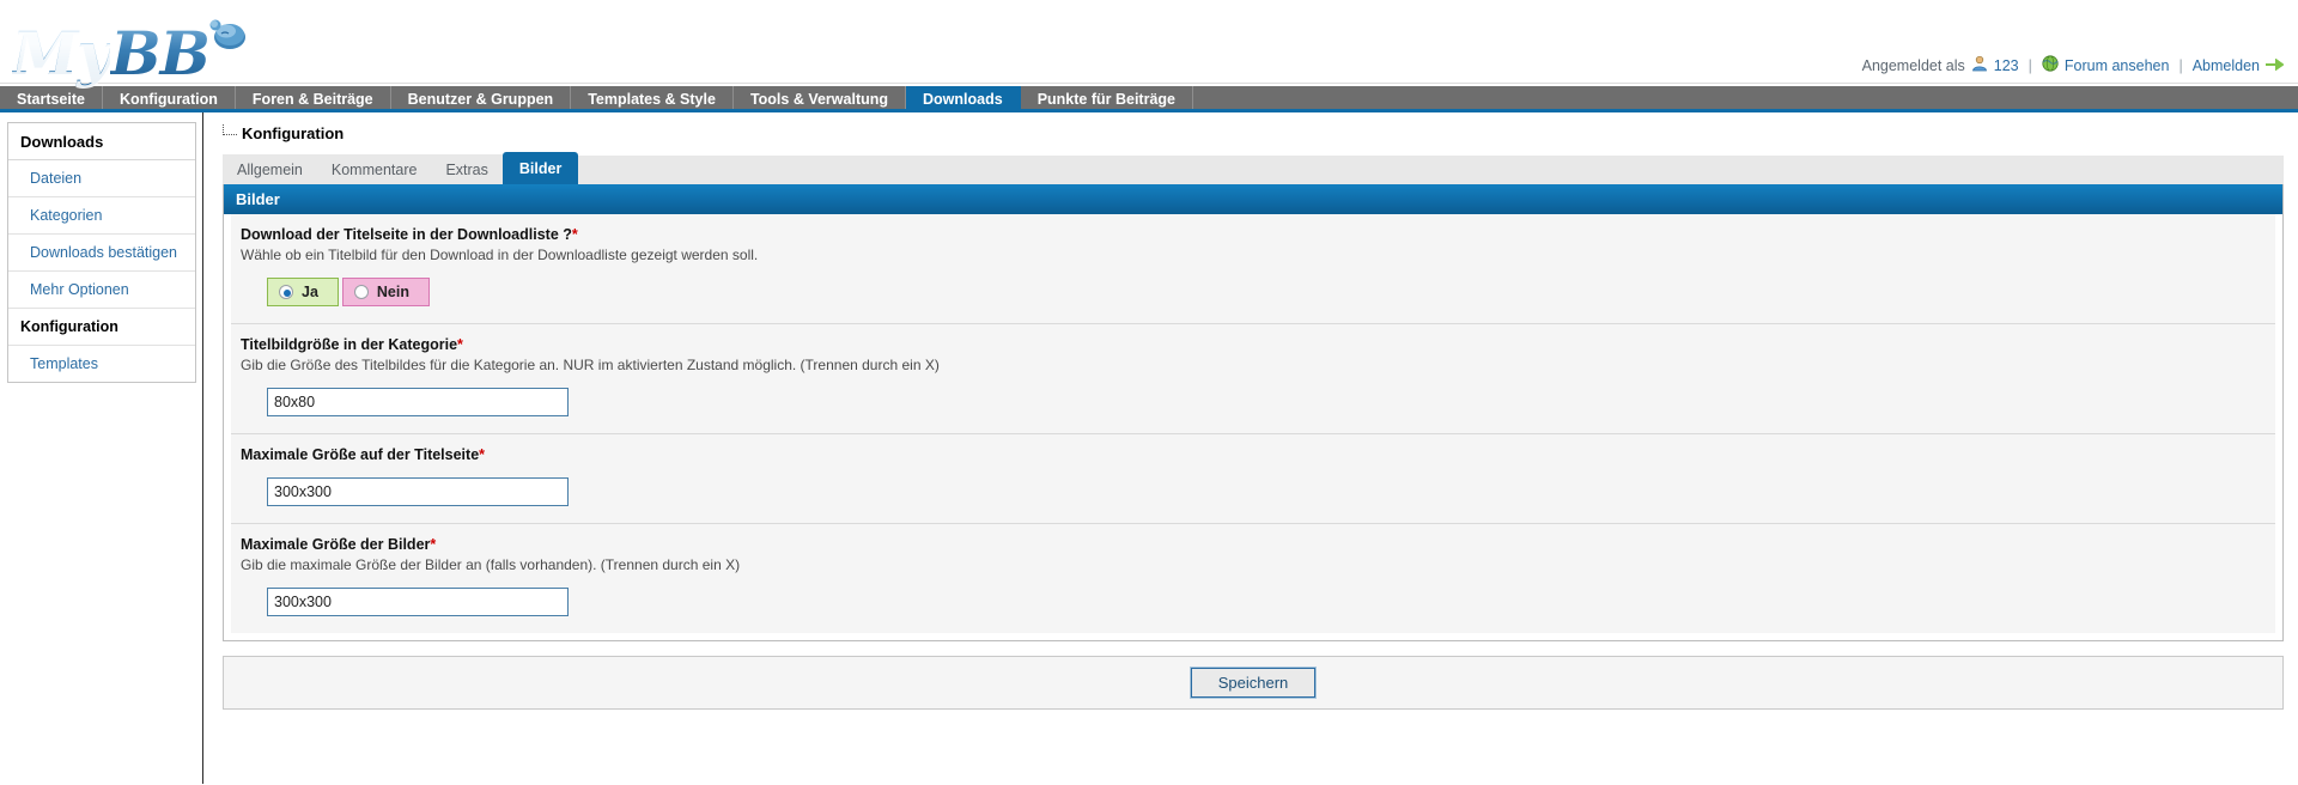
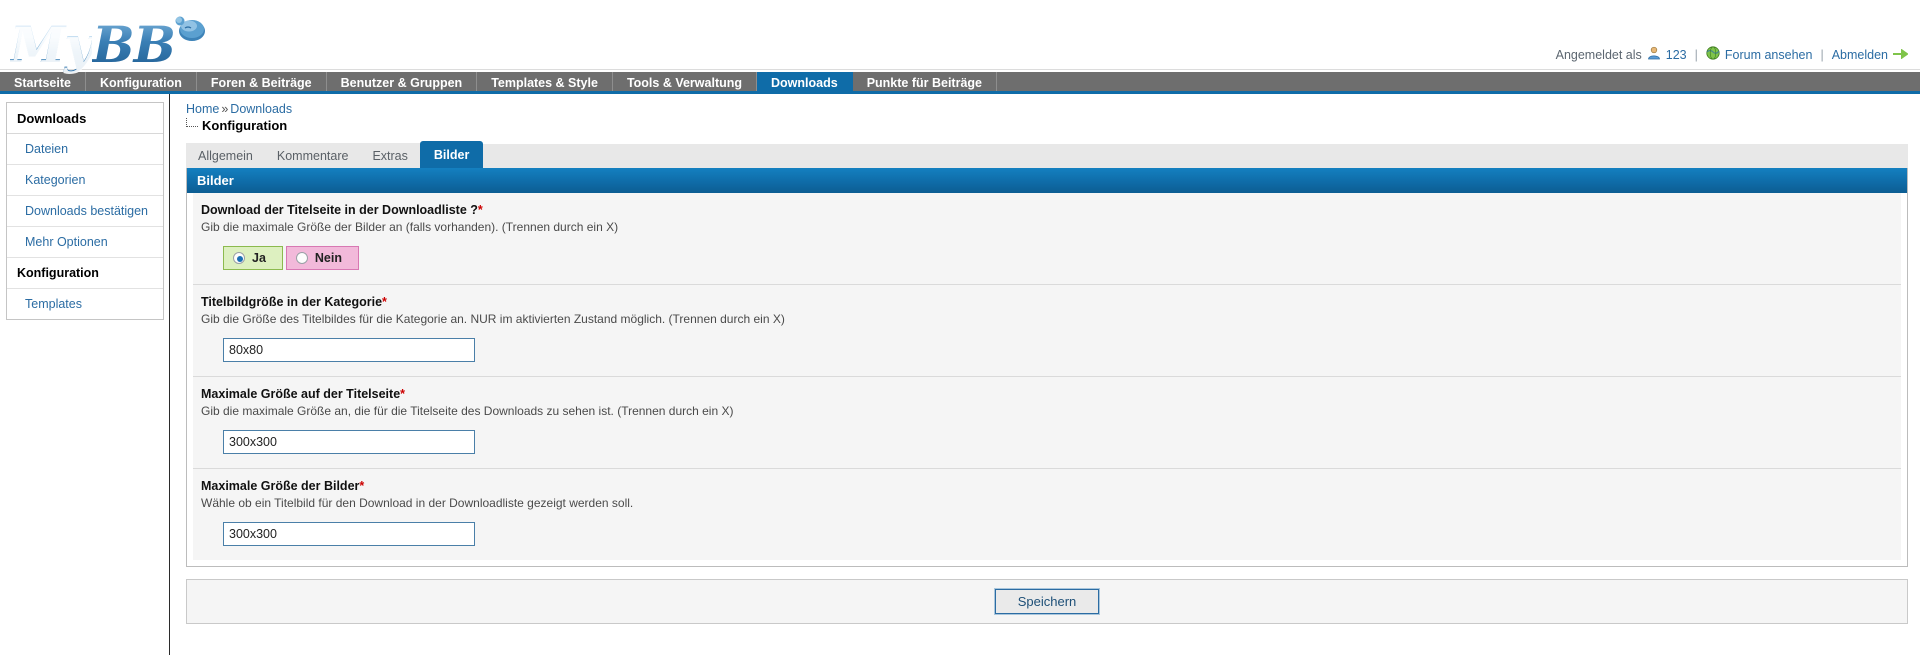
  MyBB
  Angemeldet als
  123
  |
  Forum ansehen
  |
  Abmelden
  Startseite
  Konfiguration
  Foren & Beiträge
  Benutzer & Gruppen
  Templates & Style
  Tools & Verwaltung
  Downloads
  Punkte für Beiträge
  Downloads
  Dateien
  Kategorien
  Downloads bestätigen
  Mehr Optionen
  Konfiguration
  Templates
+ Home » Downloads
  Konfiguration
  Allgemein
  Kommentare
  Extras
  Bilder
  Bilder
  Download der Titelseite in der Downloadliste ?*
- Wähle ob ein Titelbild für den Download in der Downloadliste gezeigt werden soll.
+ Gib die maximale Größe der Bilder an (falls vorhanden). (Trennen durch ein X)
  Ja
  Nein
  Titelbildgröße in der Kategorie*
  Gib die Größe des Titelbildes für die Kategorie an. NUR im aktivierten Zustand möglich. (Trennen durch ein X)
  80x80
  Maximale Größe auf der Titelseite*
+ Gib die maximale Größe an, die für die Titelseite des Downloads zu sehen ist. (Trennen durch ein X)
  300x300
  Maximale Größe der Bilder*
- Gib die maximale Größe der Bilder an (falls vorhanden). (Trennen durch ein X)
+ Wähle ob ein Titelbild für den Download in der Downloadliste gezeigt werden soll.
  300x300
  Speichern
